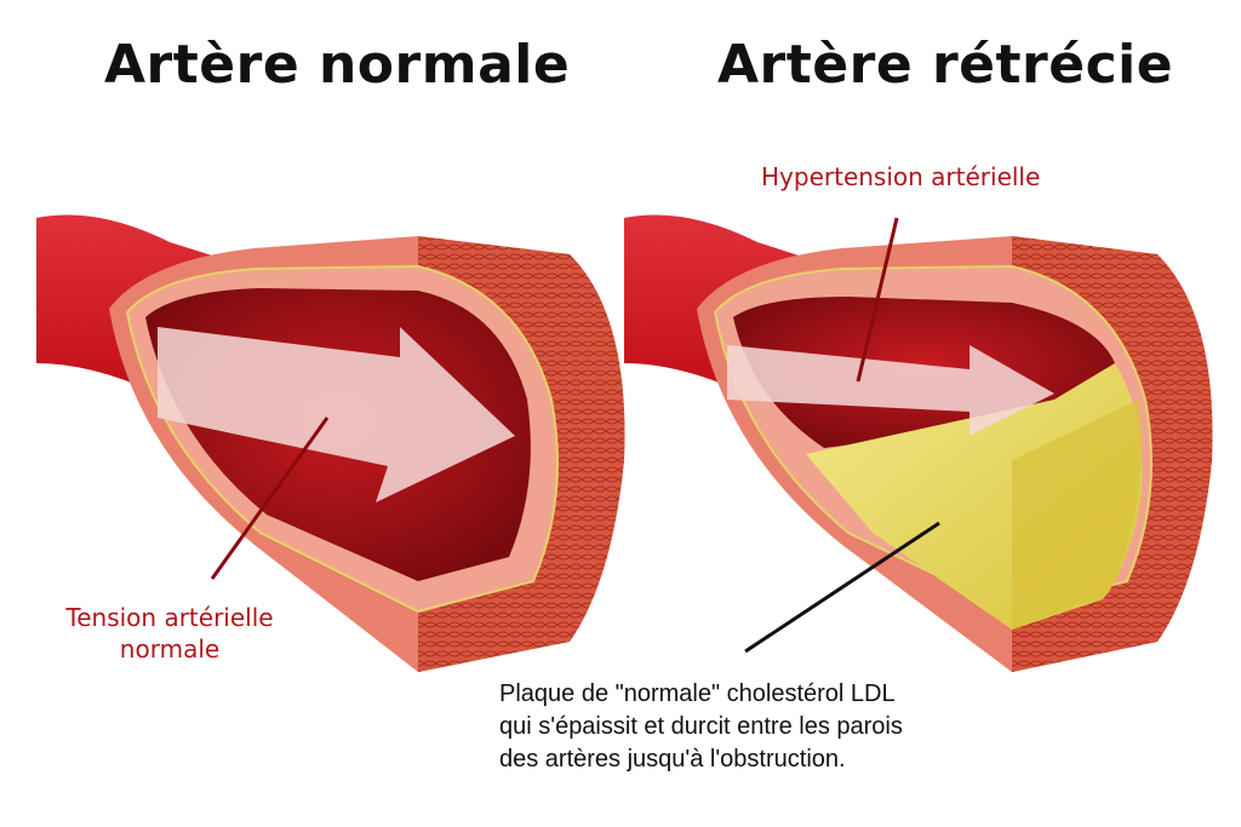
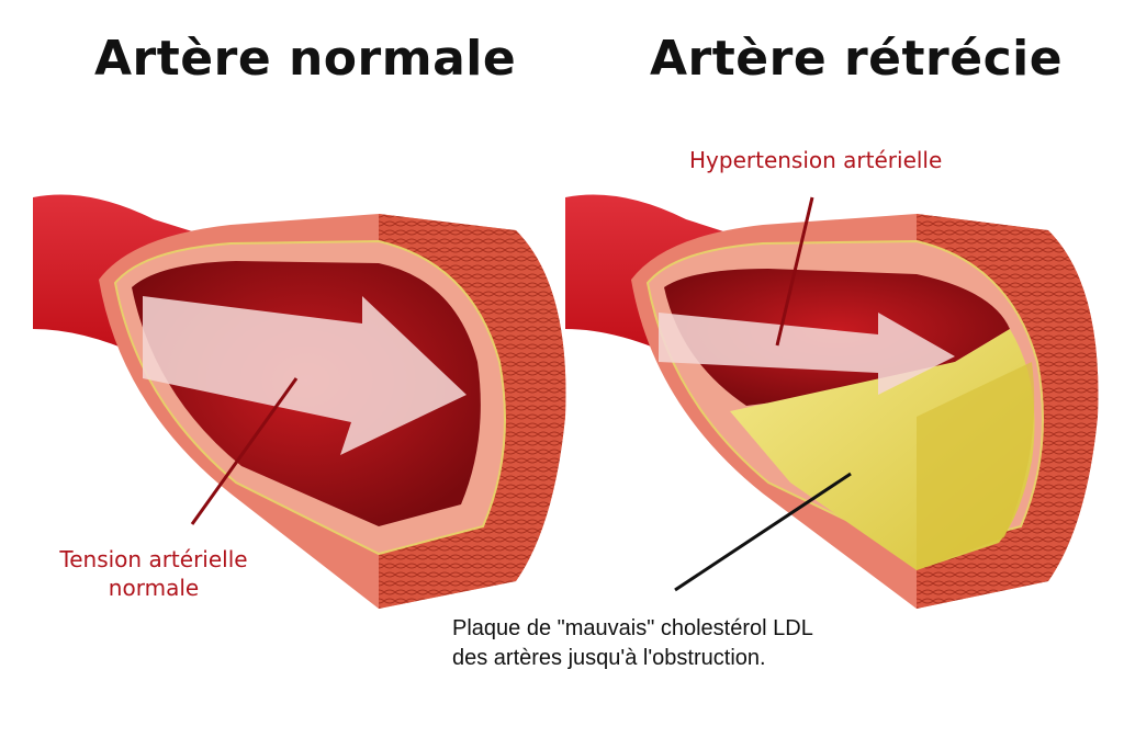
  Artère normale
  Artère rétrécie
  Tension artérielle
  normale
  Hypertension artérielle
- Plaque de "normale" cholestérol LDL
+ Plaque de "mauvais" cholestérol LDL
- qui s'épaissit et durcit entre les parois
  des artères jusqu'à l'obstruction.
